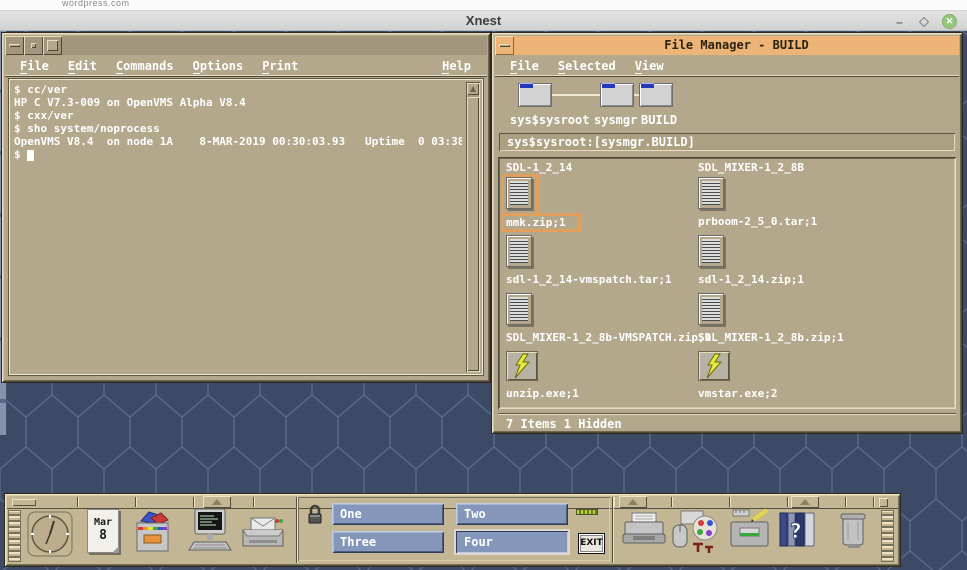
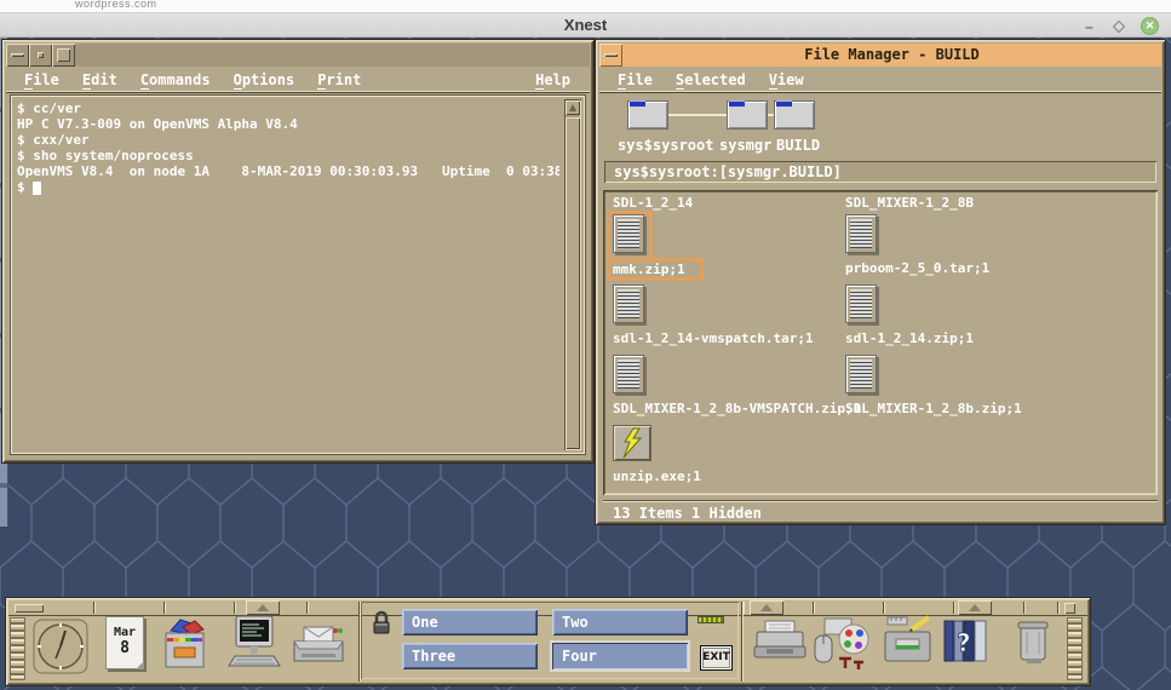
  wordpress.com
  Xnest
  –
  ✕
  File
  Edit
  Commands
  Options
  Print
  Help
  $ cc/ver
  HP C V7.3-009 on OpenVMS Alpha V8.4
  $ cxx/ver
  $ sho system/noprocess
  OpenVMS V8.4 on node 1A 8-MAR-2019 00:30:03.93 Uptime 0 03:38
  $
  File Manager - BUILD
  File
  Selected
  View
  sys$sysroot
  sysmgr
  BUILD
  sys$sysroot:[sysmgr.BUILD]
  SDL-1_2_14
  SDL_MIXER-1_2_8B
  mmk.zip;1
  prboom-2_5_0.tar;1
  sdl-1_2_14-vmspatch.tar;1
  sdl-1_2_14.zip;1
  SDL_MIXER-1_2_8b-VMSPATCH.zip;1
  SDL_MIXER-1_2_8b.zip;1
  unzip.exe;1
- vmstar.exe;2
- 7 Items 1 Hidden
+ 13 Items 1 Hidden
  Mar
  8
  One
  Two
  Three
  Four
  EXIT
  ?
